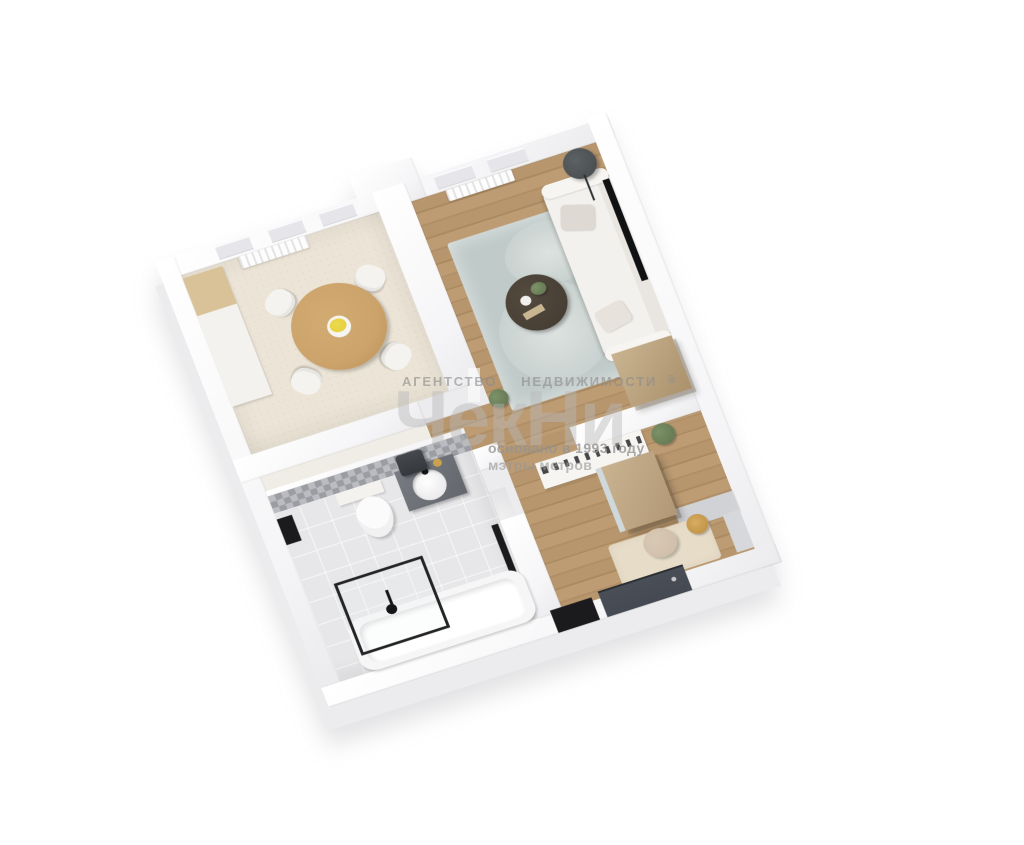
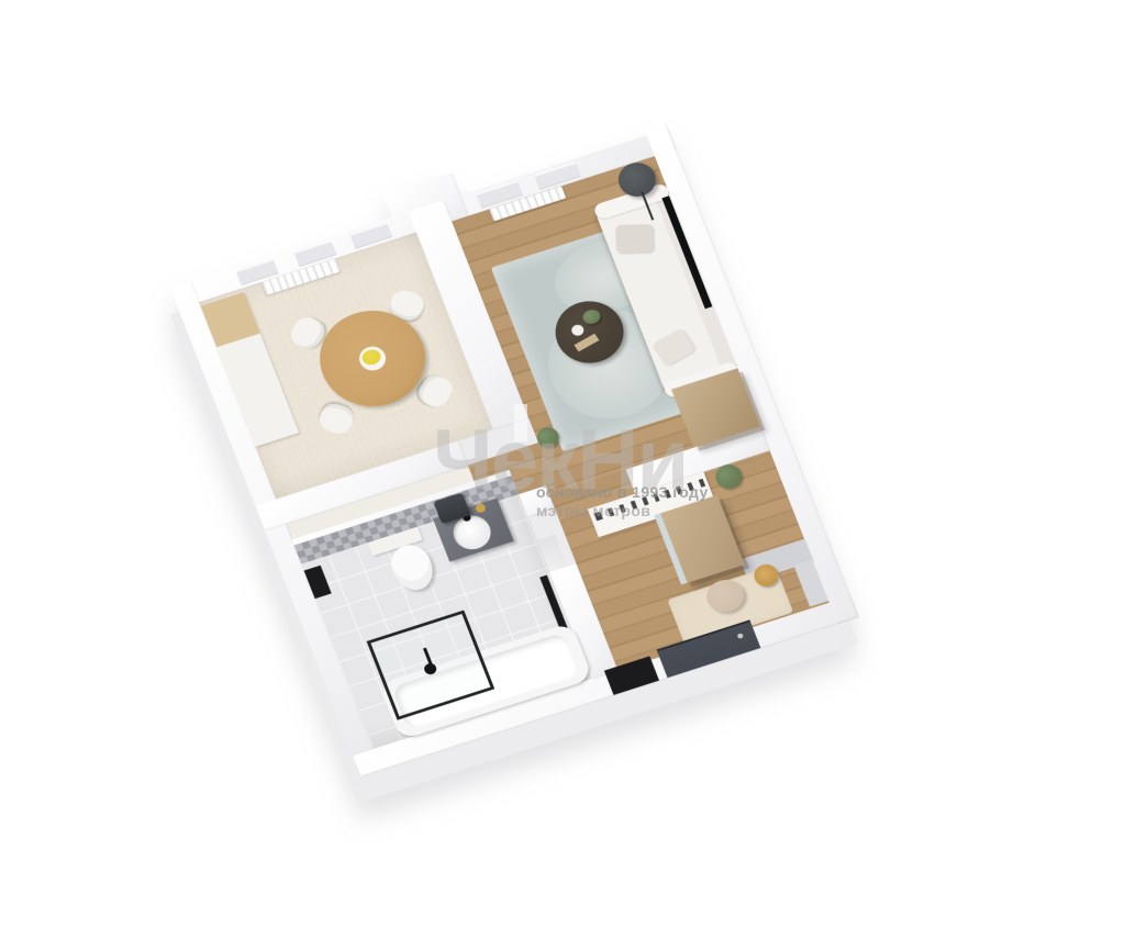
- АГЕНТСТВО
- НЕДВИЖИМОСТИ
- ®
  ЧекНи
  основано в 1993 году
  мэтры метров
